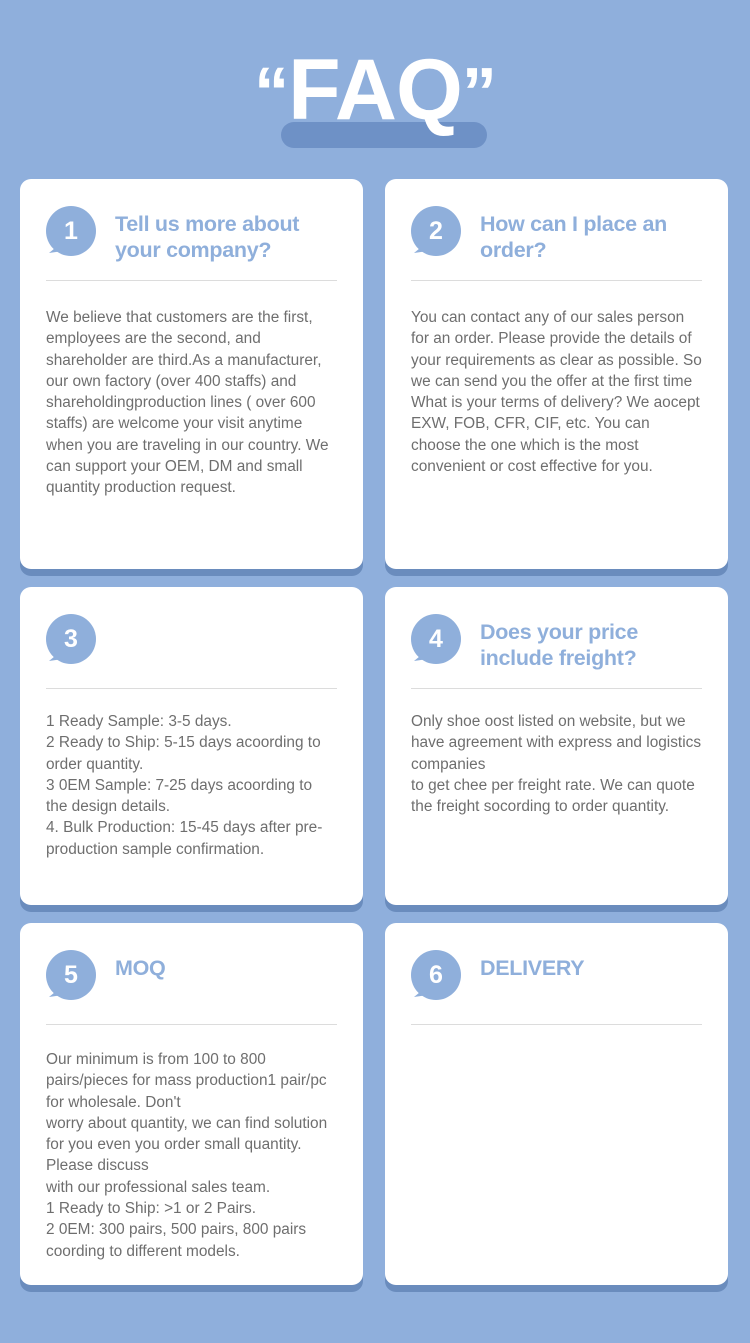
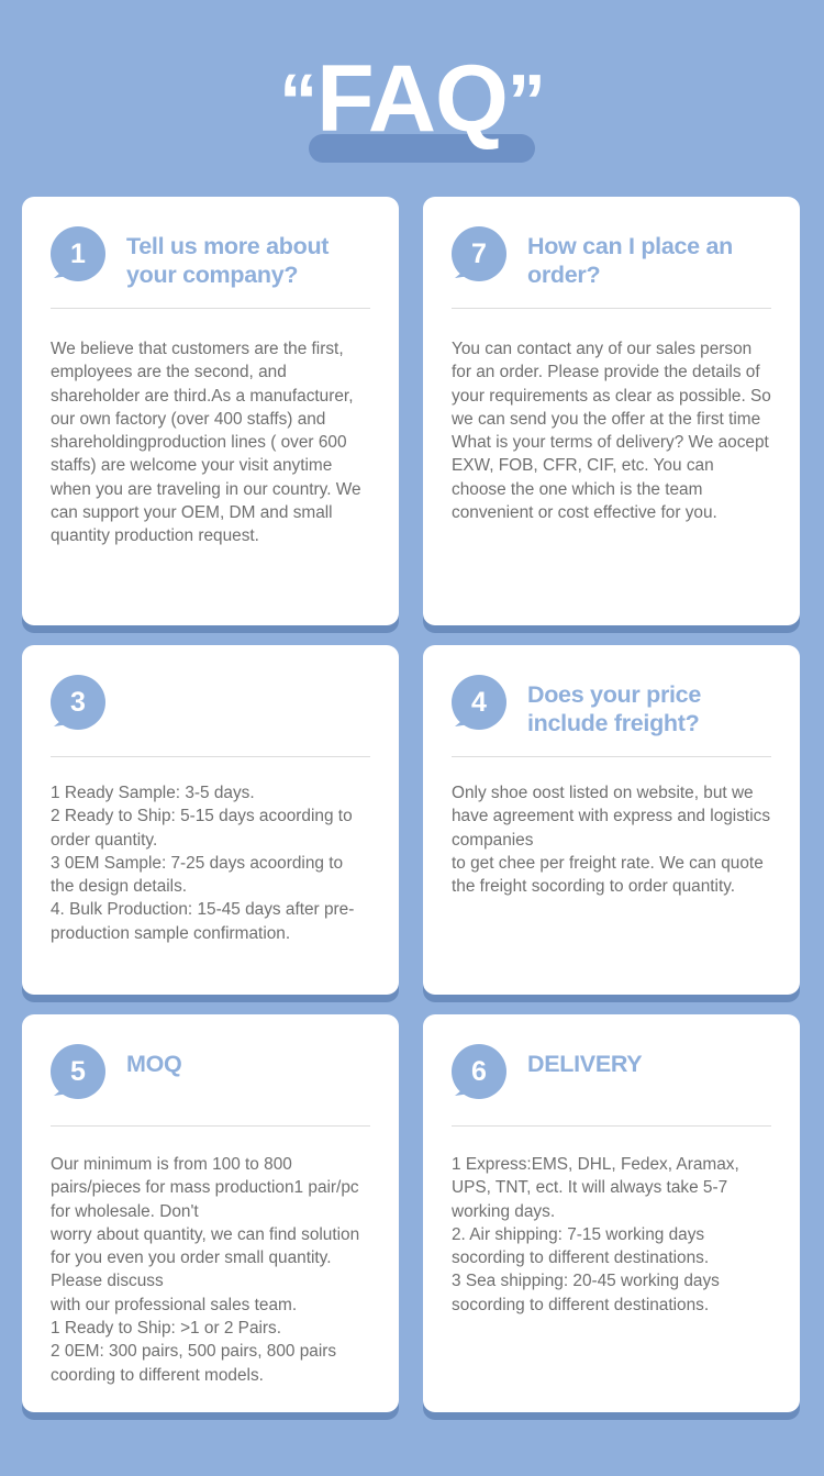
  “FAQ”
  1
  Tell us more about your company?
  We believe that customers are the first, employees are the second, and shareholder are third.As a manufacturer, our own factory (over 400 staffs) and shareholdingproduction lines ( over 600 staffs) are welcome your visit anytime when you are traveling in our country. We can support your OEM, DM and small quantity production request.
- 2
+ 7
  How can I place an order?
- You can contact any of our sales person for an order. Please provide the details of your requirements as clear as possible. So we can send you the offer at the first time What is your terms of delivery? We aocept EXW, FOB, CFR, CIF, etc. You can choose the one which is the most convenient or cost effective for you.
+ You can contact any of our sales person for an order. Please provide the details of your requirements as clear as possible. So we can send you the offer at the first time What is your terms of delivery? We aocept EXW, FOB, CFR, CIF, etc. You can choose the one which is the team convenient or cost effective for you.
  3
  1 Ready Sample: 3-5 days.
  2 Ready to Ship: 5-15 days acoording to order quantity.
  3 0EM Sample: 7-25 days acoording to the design details.
  4. Bulk Production: 15-45 days after pre-production sample confirmation.
  4
  Does your price include freight?
  Only shoe oost listed on website, but we have agreement with express and logistics companies
  to get chee per freight rate. We can quote the freight socording to order quantity.
  5
  MOQ
  Our minimum is from 100 to 800 pairs/pieces for mass production1 pair/pc for wholesale. Don't
  worry about quantity, we can find solution for you even you order small quantity. Please discuss
  with our professional sales team.
  1 Ready to Ship: >1 or 2 Pairs.
  2 0EM: 300 pairs, 500 pairs, 800 pairs coording to different models.
  6
  DELIVERY
+ 1 Express:EMS, DHL, Fedex, Aramax, UPS, TNT, ect. It will always take 5-7 working days.
+ 2. Air shipping: 7-15 working days socording to different destinations.
+ 3 Sea shipping: 20-45 working days socording to different destinations.
